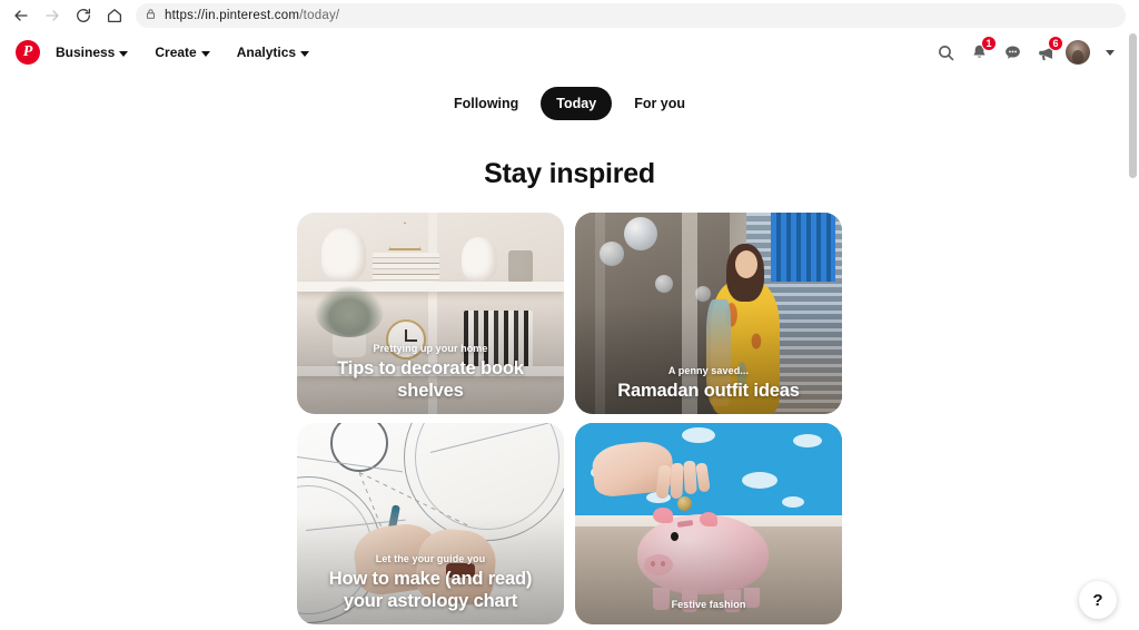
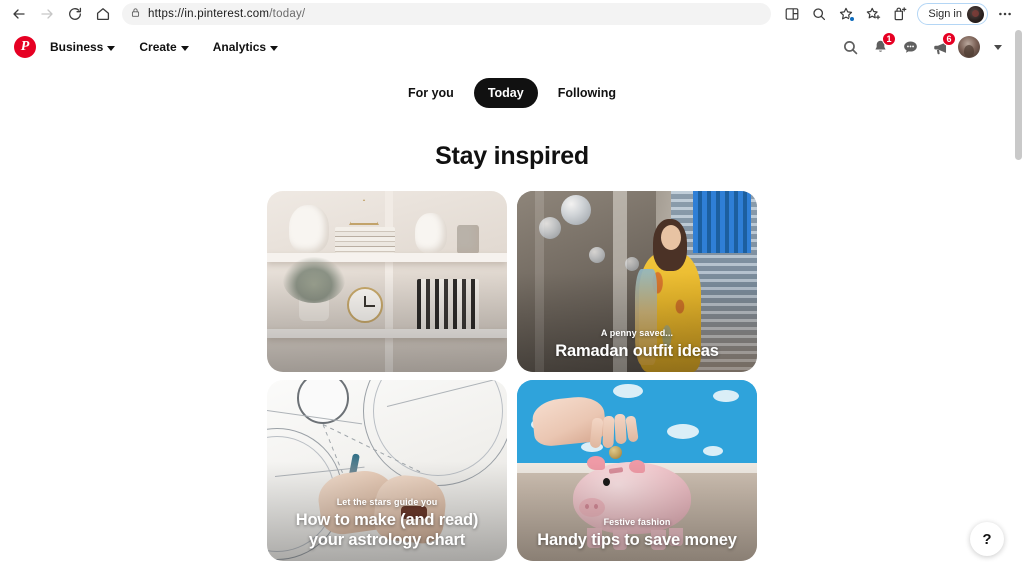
  https://in.pinterest.com/today/
+ Sign in
  P
  Business
  Create
  Analytics
  1
  6
- Following
+ For you
  Today
- For you
+ Following
  Stay inspired
- Prettying up your home
- Tips to decorate book shelves
  A penny saved...
  Ramadan outfit ideas
- Let the your guide you
+ Let the stars guide you
  How to make (and read) your astrology chart
  Festive fashion
+ Handy tips to save money
  ?
